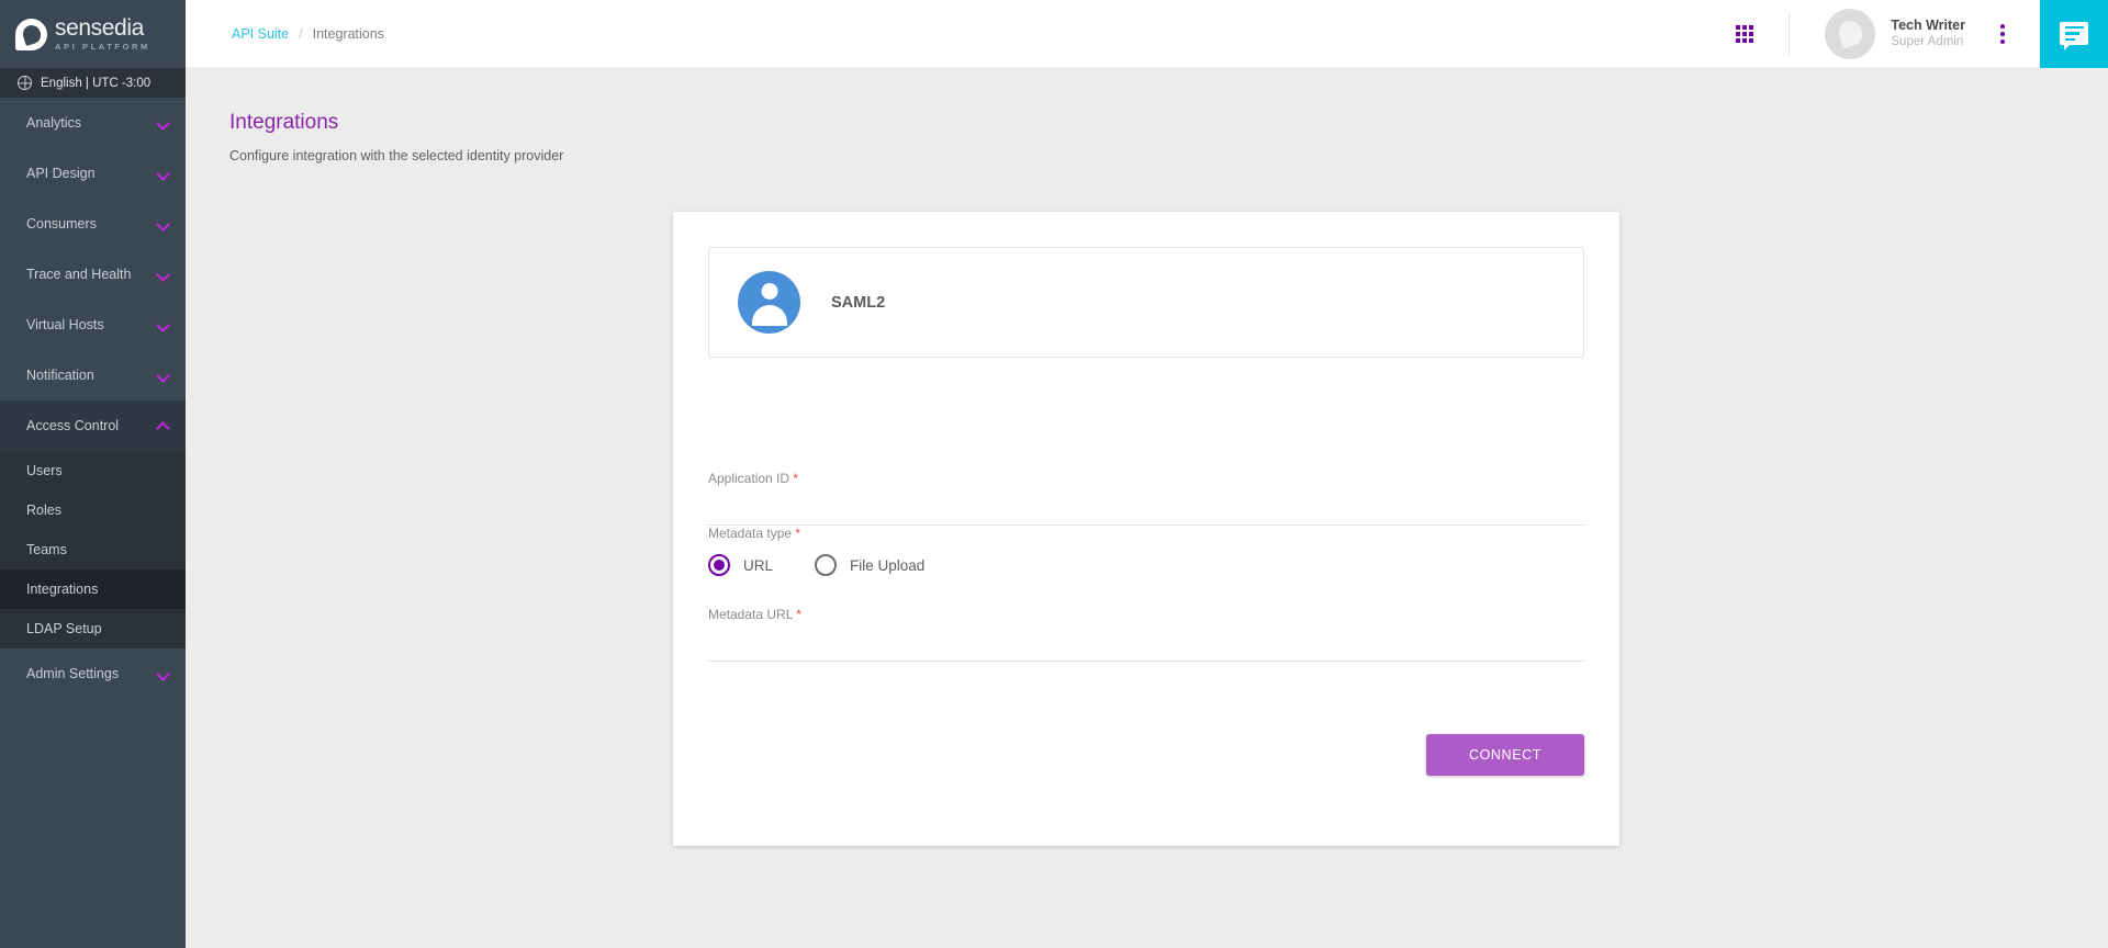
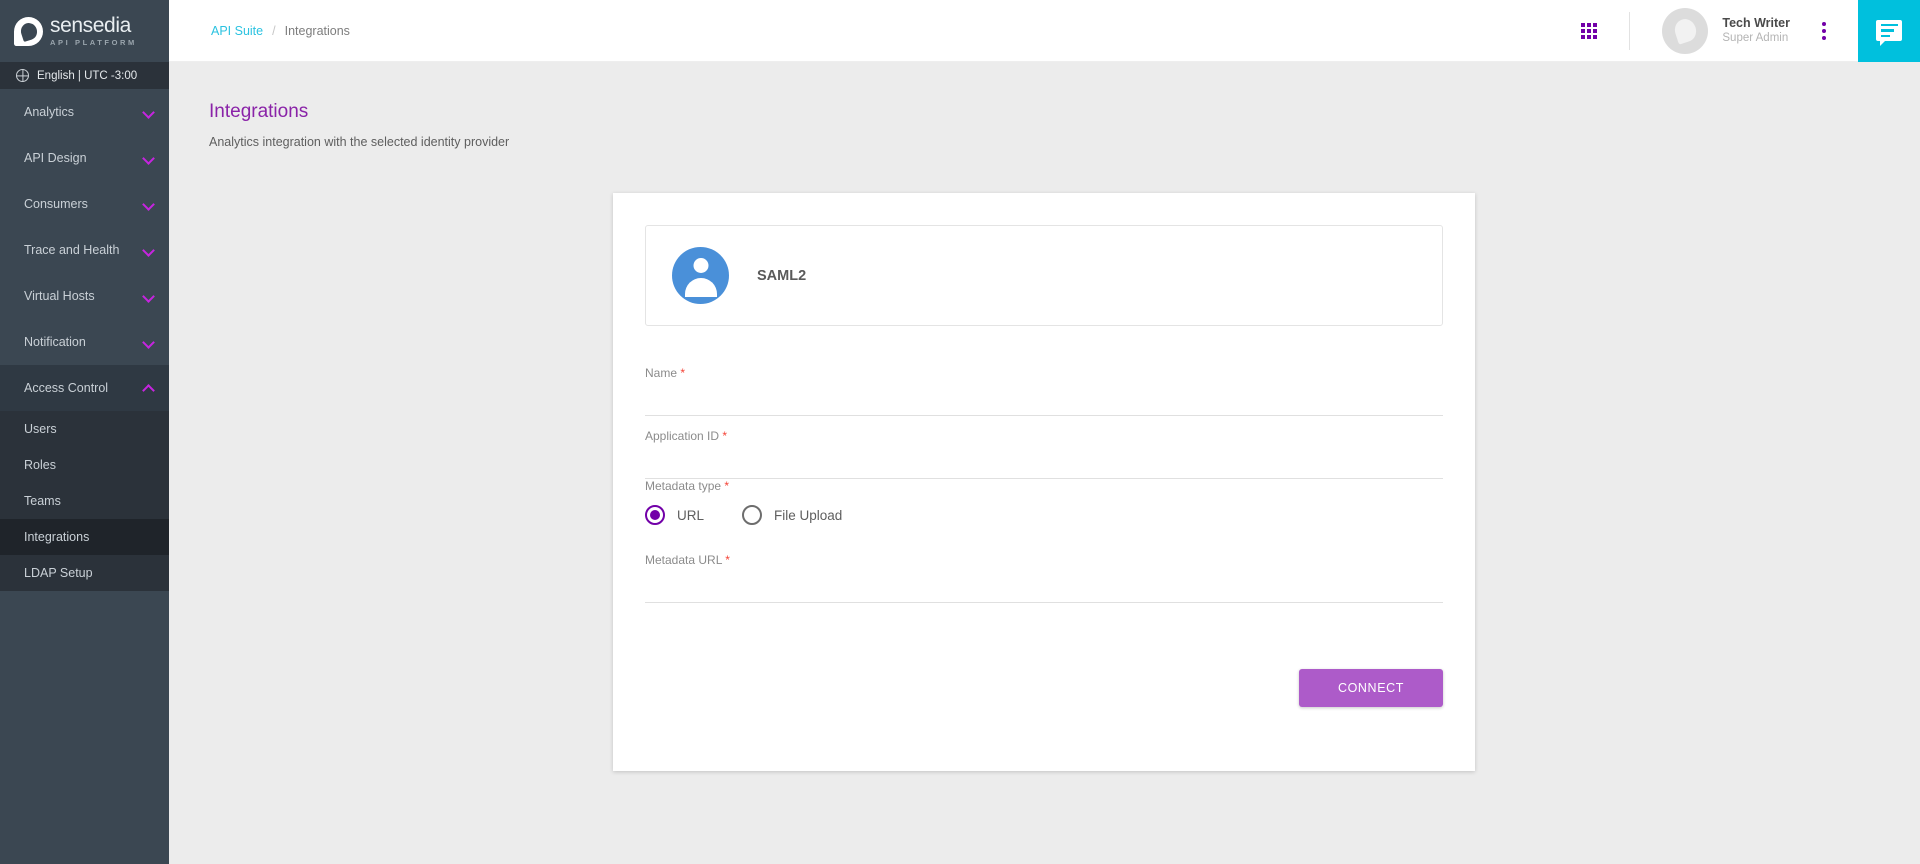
  sensedia
  API PLATFORM
  English | UTC -3:00
  Analytics
  API Design
  Consumers
  Trace and Health
  Virtual Hosts
  Notification
  Access Control
  Users
  Roles
  Teams
  Integrations
  LDAP Setup
- Admin Settings
  API Suite
  /
  Integrations
  Tech Writer
  Super Admin
  Integrations
- Configure integration with the selected identity provider
+ Analytics integration with the selected identity provider
  SAML2
+ Name *
  Application ID *
  Metadata type *
  URL
  File Upload
  Metadata URL *
  CONNECT
